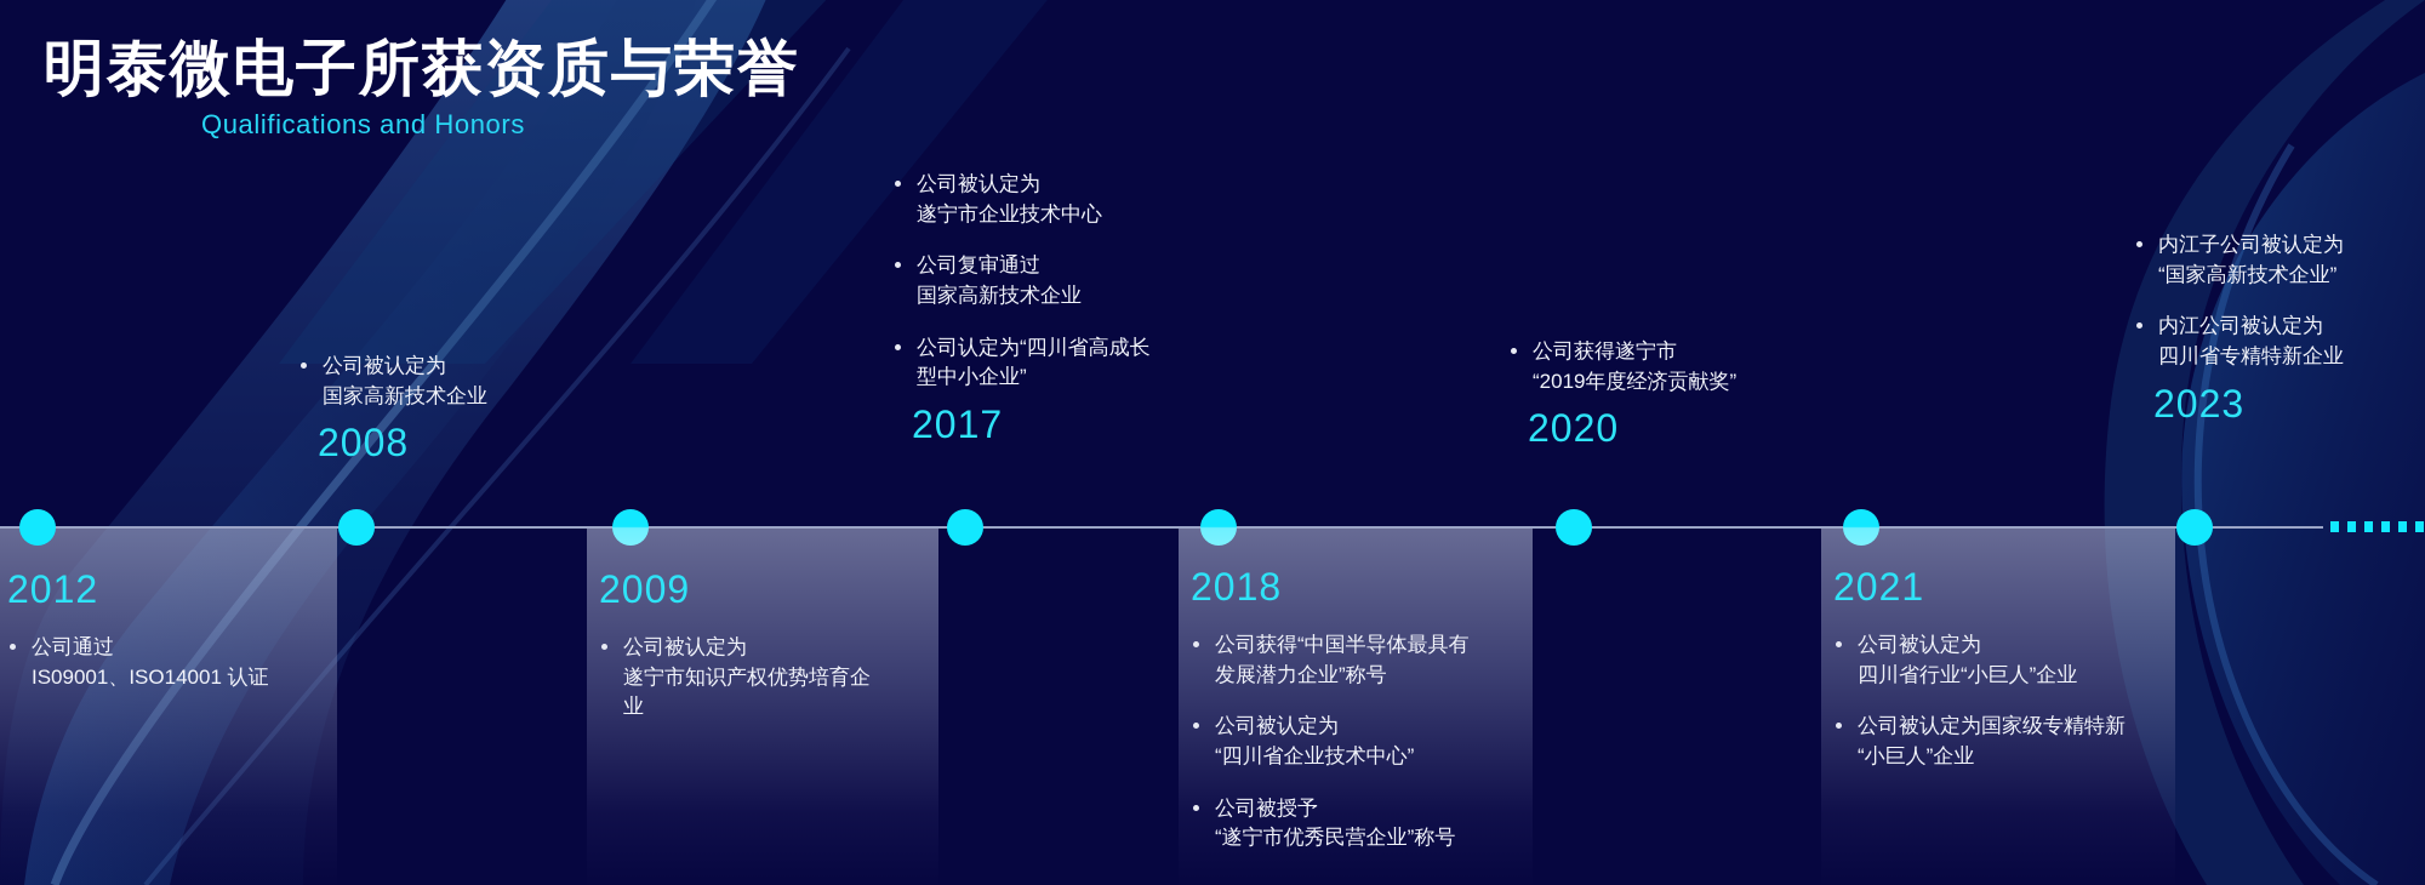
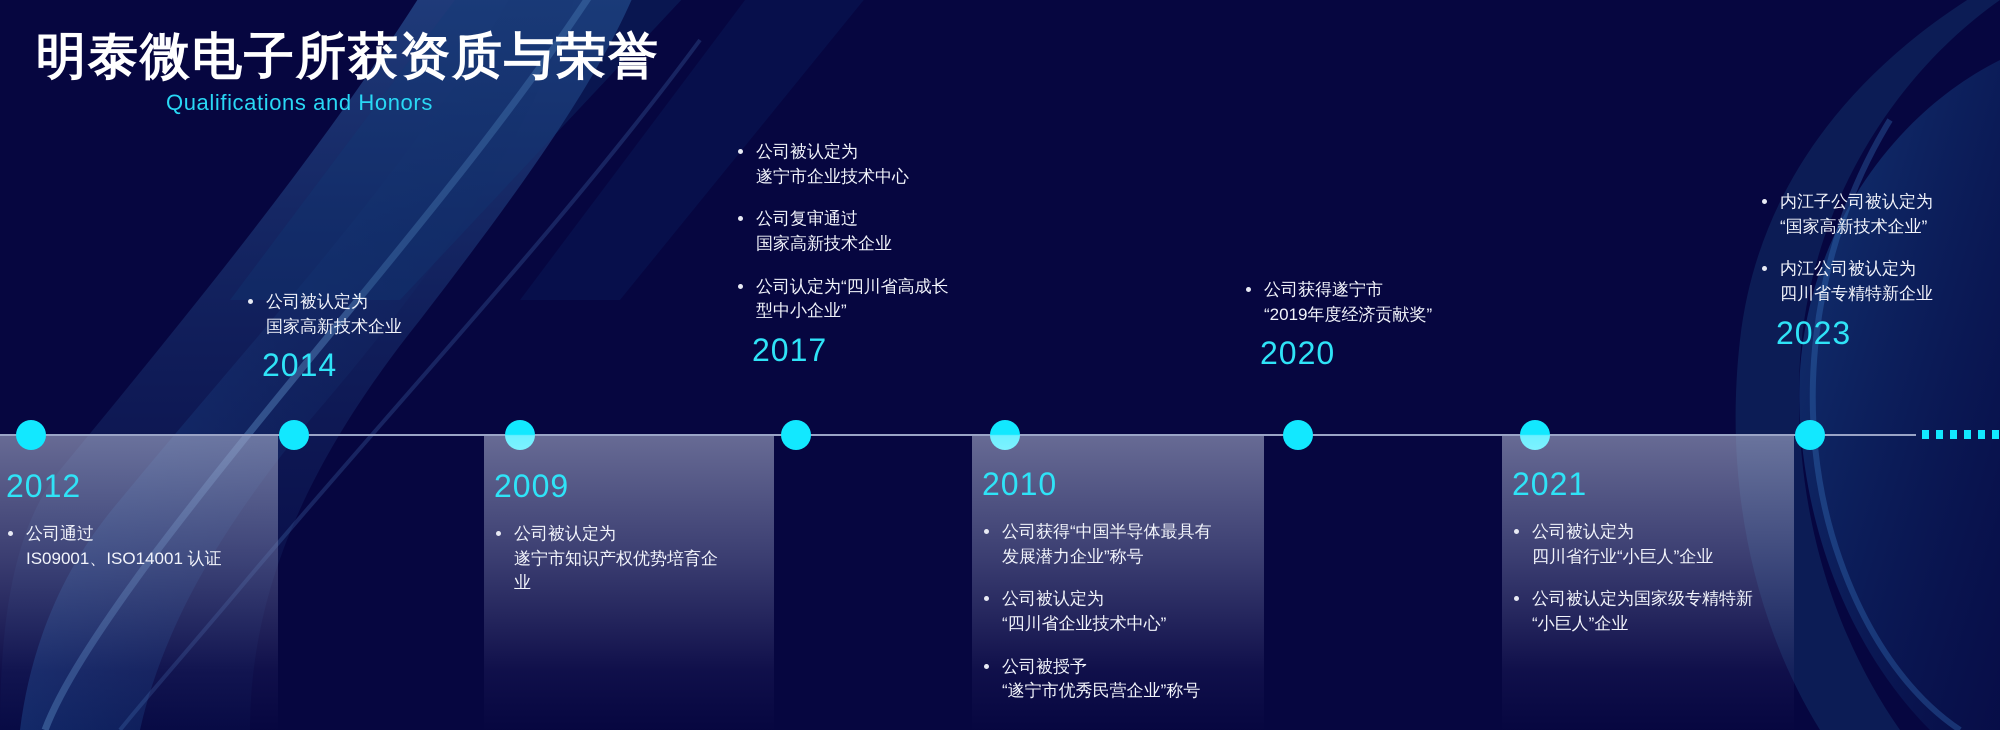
  明泰微电子所获资质与荣誉
  Qualifications and Honors
  2012
  公司通过
  IS09001、ISO14001 认证
  公司被认定为
  国家高新技术企业
- 2008
+ 2014
  2009
  公司被认定为
  遂宁市知识产权优势培育企
  业
  公司被认定为
  遂宁市企业技术中心
  公司复审通过
  国家高新技术企业
  公司认定为“四川省高成长
  型中小企业”
  2017
- 2018
+ 2010
  公司获得“中国半导体最具有
  发展潜力企业”称号
  公司被认定为
  “四川省企业技术中心”
  公司被授予
  “遂宁市优秀民营企业”称号
  公司获得遂宁市
  “2019年度经济贡献奖”
  2020
  2021
  公司被认定为
  四川省行业“小巨人”企业
  公司被认定为国家级专精特新
  “小巨人”企业
  内江子公司被认定为
  “国家高新技术企业”
  内江公司被认定为
  四川省专精特新企业
  2023
